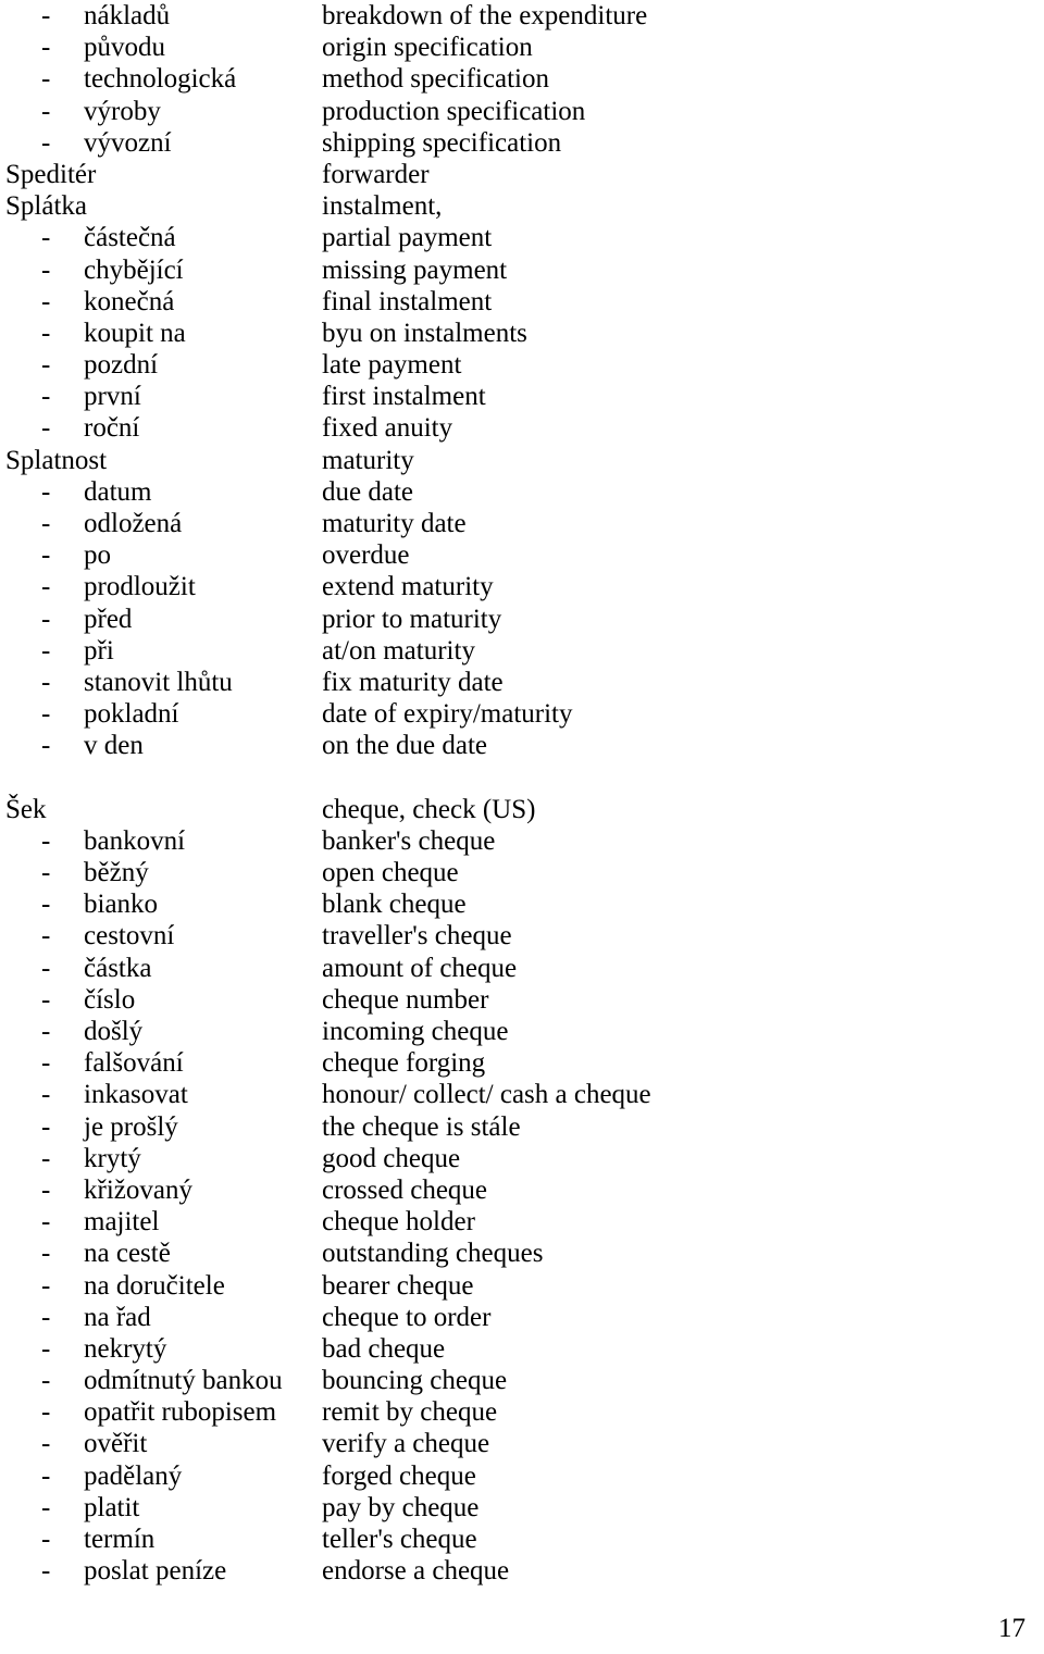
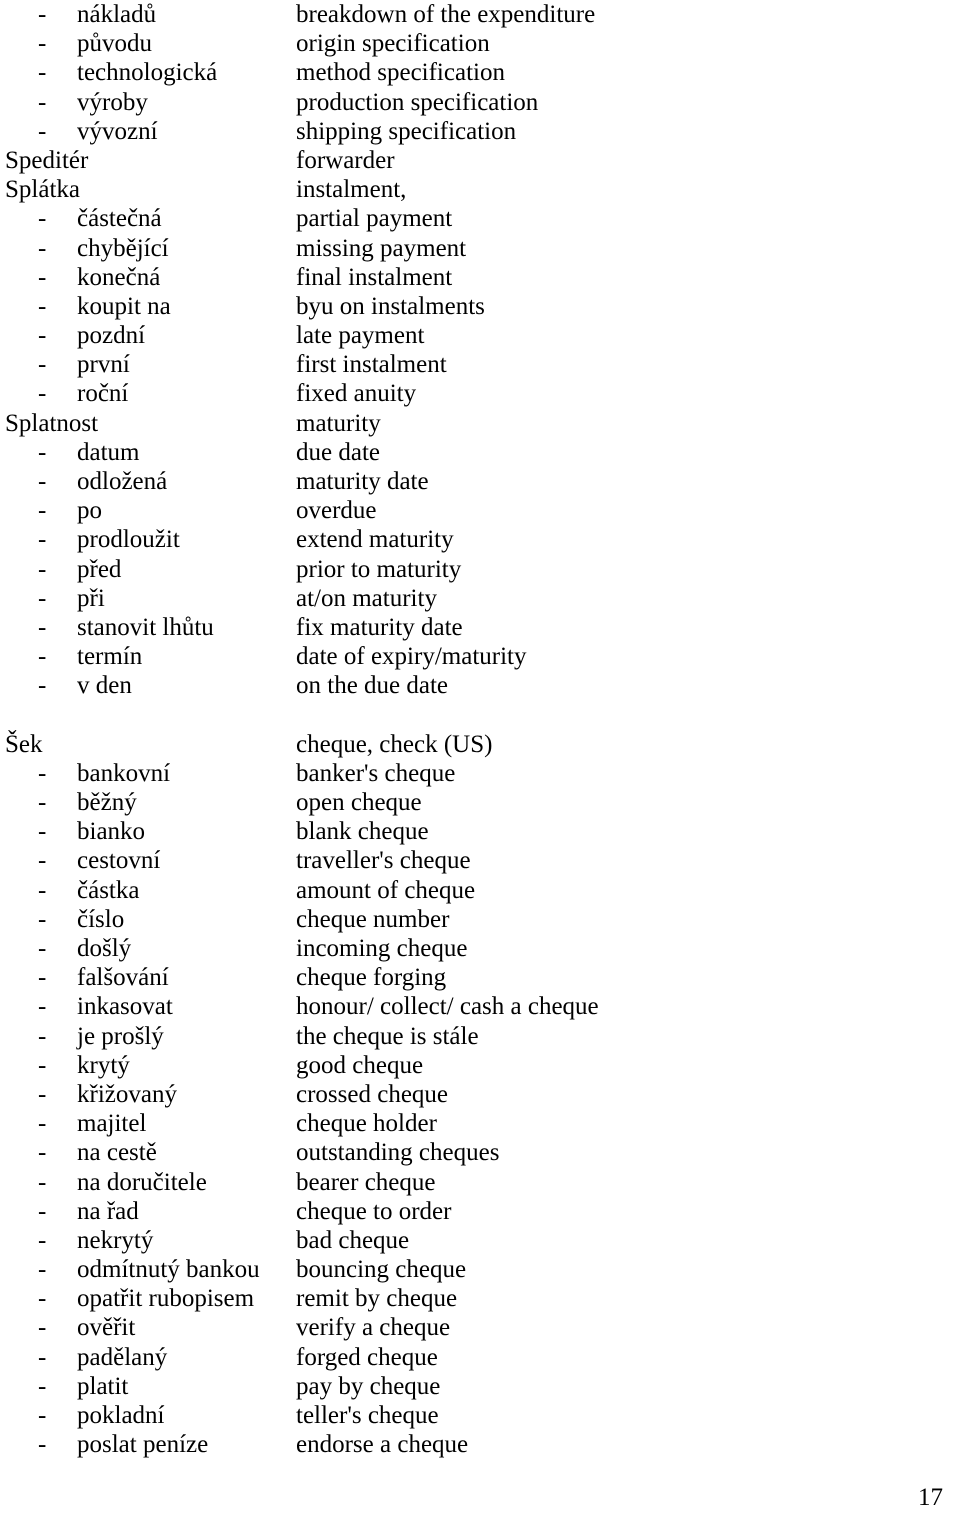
  -
  nákladů breakdown of the expenditure
  -
  původu origin specification
  -
  technologická method specification
  -
  výroby production specification
  -
  vývozní shipping specification
  Speditér forwarder
  Splátka instalment,
  -
  částečná partial payment
  -
  chybějící missing payment
  -
  konečná final instalment
  -
  koupit na byu on instalments
  -
  pozdní late payment
  -
  první first instalment
  -
  roční fixed anuity
  Splatnost maturity
  -
  datum due date
  -
  odložená maturity date
  -
  po overdue
  -
  prodloužit extend maturity
  -
  před prior to maturity
  -
  při at/on maturity
  -
  stanovit lhůtu fix maturity date
  -
- pokladní date of expiry/maturity
+ termín date of expiry/maturity
  -
  v den on the due date
  Šek cheque, check (US)
  -
  bankovní banker's cheque
  -
  běžný open cheque
  -
  bianko blank cheque
  -
  cestovní traveller's cheque
  -
  částka amount of cheque
  -
  číslo cheque number
  -
  došlý incoming cheque
  -
  falšování cheque forging
  -
  inkasovat honour/ collect/ cash a cheque
  -
  je prošlý the cheque is stále
  -
  krytý good cheque
  -
  křižovaný crossed cheque
  -
  majitel cheque holder
  -
  na cestě outstanding cheques
  -
  na doručitele bearer cheque
  -
  na řad cheque to order
  -
  nekrytý bad cheque
  -
  odmítnutý bankou bouncing cheque
  -
  opatřit rubopisem remit by cheque
  -
  ověřit verify a cheque
  -
  padělaný forged cheque
  -
  platit pay by cheque
  -
- termín teller's cheque
+ pokladní teller's cheque
  -
  poslat peníze endorse a cheque
  17
